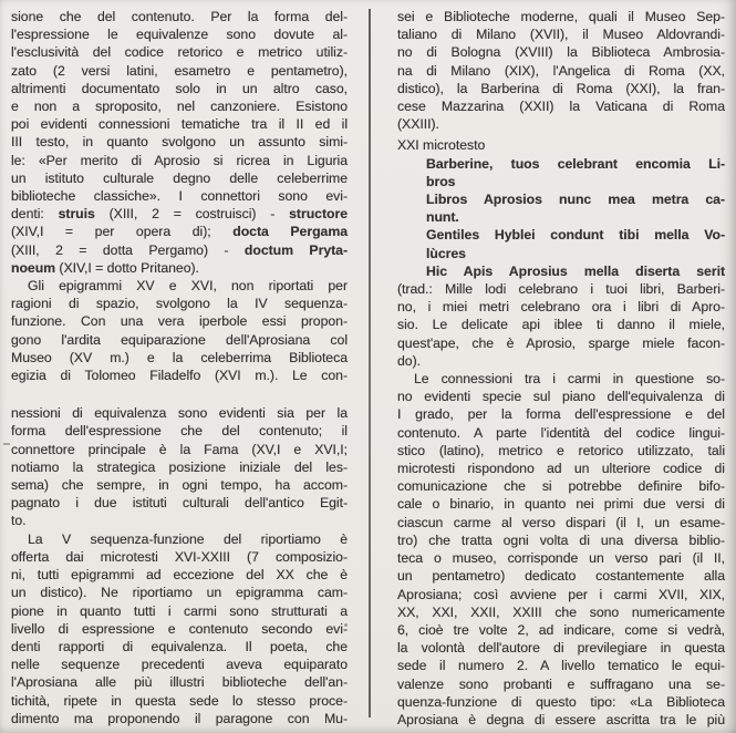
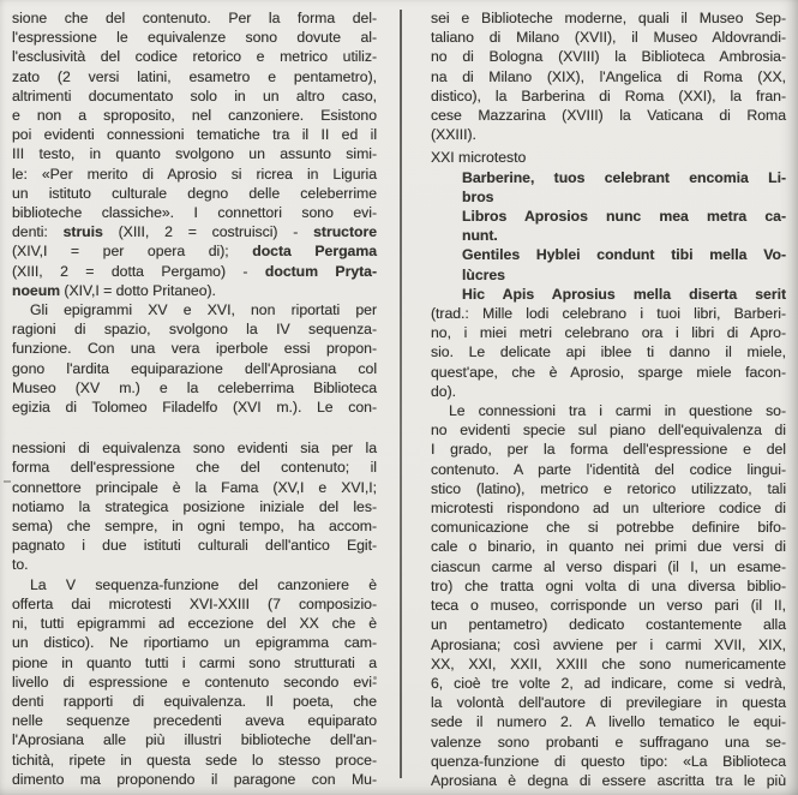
  sione che del contenuto. Per la forma del-
  l'espressione le equivalenze sono dovute al-
  l'esclusività del codice retorico e metrico utiliz-
  zato (2 versi latini, esametro e pentametro),
  altrimenti documentato solo in un altro caso,
  e non a sproposito, nel canzoniere. Esistono
  poi evidenti connessioni tematiche tra il II ed il
  III testo, in quanto svolgono un assunto simi-
  le: «Per merito di Aprosio si ricrea in Liguria
  un istituto culturale degno delle celeberrime
  biblioteche classiche». I connettori sono evi-
  denti: struis (XIII, 2 = costruisci) - structore
  (XIV,I = per opera di); docta Pergama
  (XIII, 2 = dotta Pergamo) - doctum Pryta-
  noeum (XIV,I = dotto Pritaneo).
  Gli epigrammi XV e XVI, non riportati per
  ragioni di spazio, svolgono la IV sequenza-
  funzione. Con una vera iperbole essi propon-
  gono l'ardita equiparazione dell'Aprosiana col
  Museo (XV m.) e la celeberrima Biblioteca
  egizia di Tolomeo Filadelfo (XVI m.). Le con-
  nessioni di equivalenza sono evidenti sia per la
  forma dell'espressione che del contenuto; il
  connettore principale è la Fama (XV,I e XVI,I;
  notiamo la strategica posizione iniziale del les-
  sema) che sempre, in ogni tempo, ha accom-
  pagnato i due istituti culturali dell'antico Egit-
  to.
- La V sequenza-funzione del riportiamo è
+ La V sequenza-funzione del canzoniere è
  offerta dai microtesti XVI-XXIII (7 composizio-
  ni, tutti epigrammi ad eccezione del XX che è
  un distico). Ne riportiamo un epigramma cam-
  pione in quanto tutti i carmi sono strutturati a
  livello di espressione e contenuto secondo evi-
  denti rapporti di equivalenza. Il poeta, che
  nelle sequenze precedenti aveva equiparato
  l'Aprosiana alle più illustri biblioteche dell'an-
  tichità, ripete in questa sede lo stesso proce-
  dimento ma proponendo il paragone con Mu-
  sei e Biblioteche moderne, quali il Museo Sep-
  taliano di Milano (XVII), il Museo Aldovrandi-
  no di Bologna (XVIII) la Biblioteca Ambrosia-
  na di Milano (XIX), l'Angelica di Roma (XX,
  distico), la Barberina di Roma (XXI), la fran-
- cese Mazzarina (XXII) la Vaticana di Roma
+ cese Mazzarina (XVIII) la Vaticana di Roma
  (XXIII).
  XXI microtesto
  Barberine, tuos celebrant encomia Li-
  bros
  Libros Aprosios nunc mea metra ca-
  nunt.
  Gentiles Hyblei condunt tibi mella Vo-
  lùcres
  Hic Apis Aprosius mella diserta serit
  (trad.: Mille lodi celebrano i tuoi libri, Barberi-
  no, i miei metri celebrano ora i libri di Apro-
  sio. Le delicate api iblee ti danno il miele,
  quest'ape, che è Aprosio, sparge miele facon-
  do).
  Le connessioni tra i carmi in questione so-
  no evidenti specie sul piano dell'equivalenza di
  I grado, per la forma dell'espressione e del
  contenuto. A parte l'identità del codice lingui-
  stico (latino), metrico e retorico utilizzato, tali
  microtesti rispondono ad un ulteriore codice di
  comunicazione che si potrebbe definire bifo-
  cale o binario, in quanto nei primi due versi di
  ciascun carme al verso dispari (il I, un esame-
  tro) che tratta ogni volta di una diversa biblio-
  teca o museo, corrisponde un verso pari (il II,
  un pentametro) dedicato costantemente alla
  Aprosiana; così avviene per i carmi XVII, XIX,
  XX, XXI, XXII, XXIII che sono numericamente
  6, cioè tre volte 2, ad indicare, come si vedrà,
  la volontà dell'autore di previlegiare in questa
  sede il numero 2. A livello tematico le equi-
  valenze sono probanti e suffragano una se-
  quenza-funzione di questo tipo: «La Biblioteca
  Aprosiana è degna di essere ascritta tra le più
